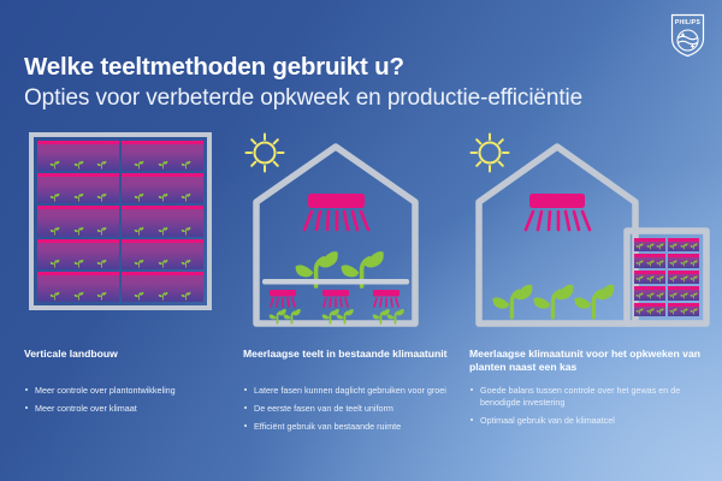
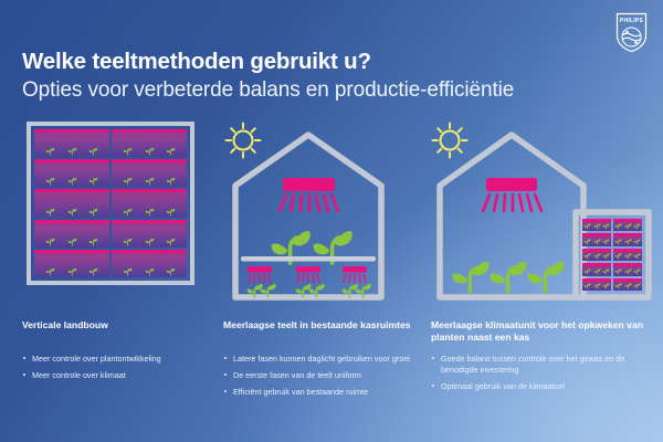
  Welke teeltmethoden gebruikt u?
- Opties voor verbeterde opkweek en productie-efficiëntie
+ Opties voor verbeterde balans en productie-efficiëntie
  Verticale landbouw
  Meer controle over plantontwikkeling
  Meer controle over klimaat
- Meerlaagse teelt in bestaande klimaatunit
+ Meerlaagse teelt in bestaande kasruimtes
  Latere fasen kunnen daglicht gebruiken voor groei
  De eerste fasen van de teelt uniform
  Efficiënt gebruik van bestaande ruimte
  Meerlaagse klimaatunit voor het opkweken van planten naast een kas
  Goede balans tussen controle over het gewas en de benodigde investering
  Optimaal gebruik van de klimaatcel
